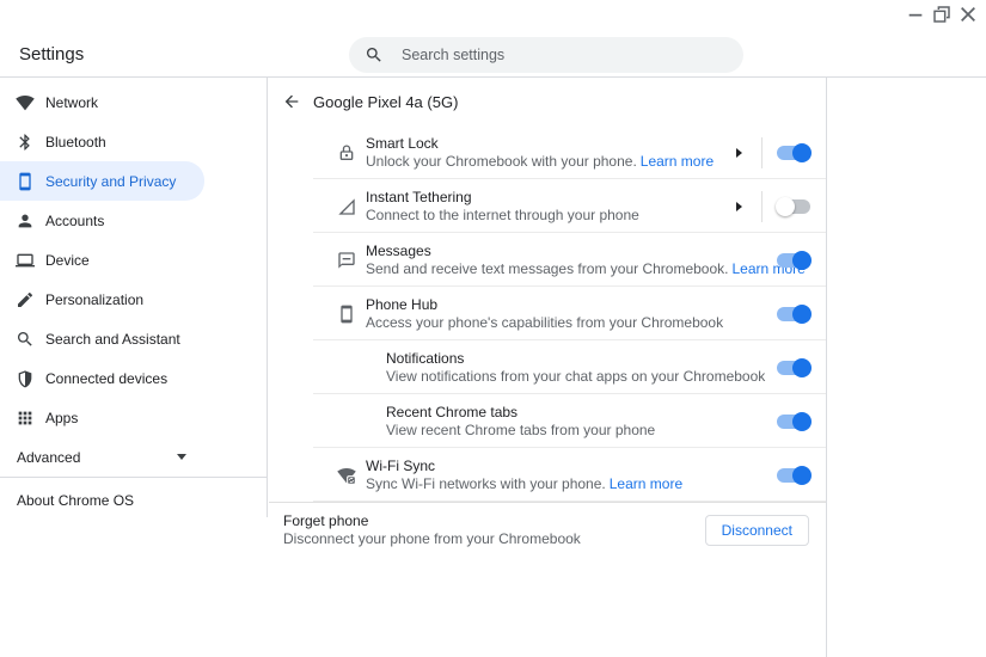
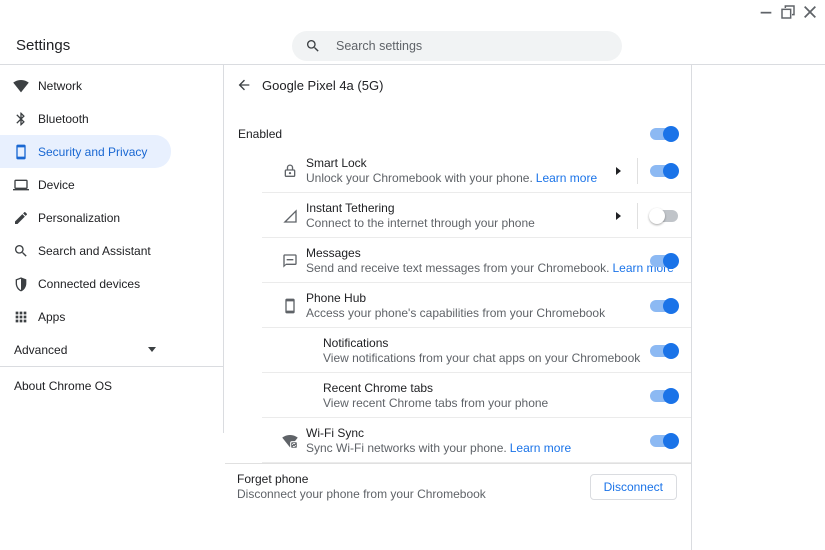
  Settings
  Search settings
  Network
  Bluetooth
  Security and Privacy
- Accounts
  Device
  Personalization
  Search and Assistant
  Connected devices
  Apps
  Advanced
  About Chrome OS
  Google Pixel 4a (5G)
+ Enabled
  Smart Lock
  Unlock your Chromebook with your phone. Learn more
  Instant Tethering
  Connect to the internet through your phone
  Messages
  Send and receive text messages from your Chromebook. Learn mor
  Phone Hub
  Access your phone's capabilities from your Chromebook
  Notifications
  View notifications from your chat apps on your Chromebook
  Recent Chrome tabs
  View recent Chrome tabs from your phone
  Wi-Fi Sync
  Sync Wi-Fi networks with your phone. Learn more
  Forget phone
  Disconnect your phone from your Chromebook
  Disconnect
